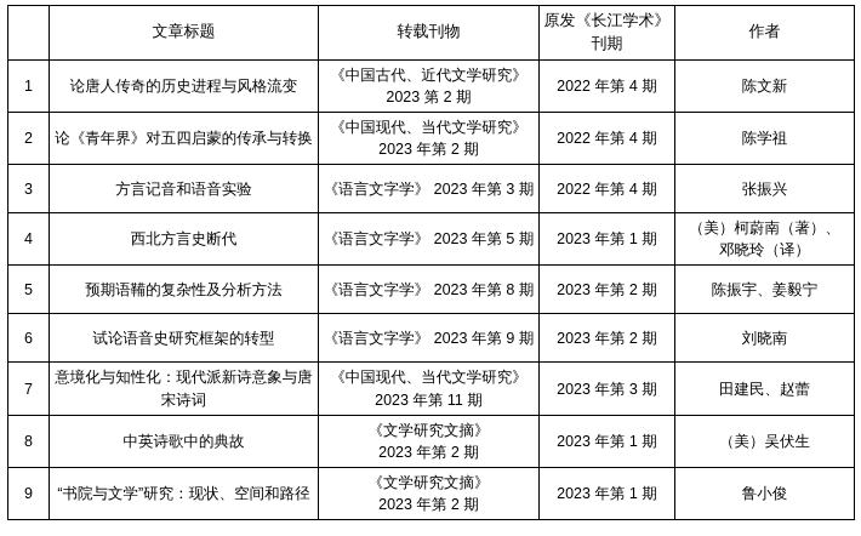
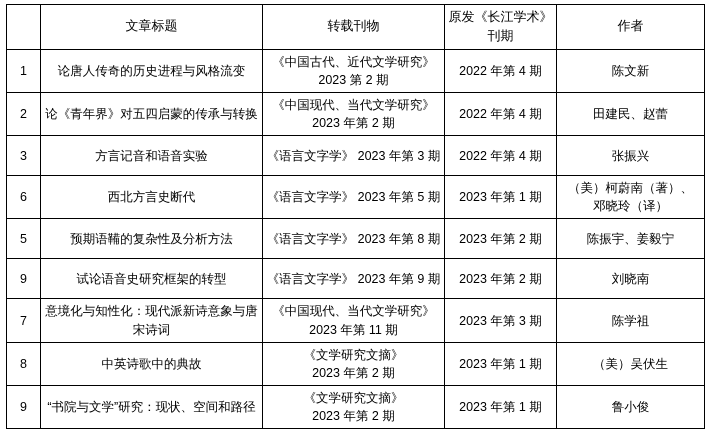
  	文章标题	转载刊物	原发《长江学术》刊期	作者
  1	论唐人传奇的历史进程与风格流变	《中国古代、近代文学研究》 2023 第 2 期	2022 年第 4 期	陈文新
- 2	论《青年界》对五四启蒙的传承与转换	《中国现代、当代文学研究》 2023 年第 2 期	2022 年第 4 期	陈学祖
+ 2	论《青年界》对五四启蒙的传承与转换	《中国现代、当代文学研究》 2023 年第 2 期	2022 年第 4 期	田建民、赵蕾
  3	方言记音和语音实验	《语言文字学》 2023 年第 3 期	2022 年第 4 期	张振兴
- 4	西北方言史断代	《语言文字学》 2023 年第 5 期	2023 年第 1 期	（美）柯蔚南（著）、 邓晓玲（译）
+ 6	西北方言史断代	《语言文字学》 2023 年第 5 期	2023 年第 1 期	（美）柯蔚南（著）、 邓晓玲（译）
  5	预期语鞴的复杂性及分析方法	《语言文字学》 2023 年第 8 期	2023 年第 2 期	陈振宇、姜毅宁
- 6	试论语音史研究框架的转型	《语言文字学》 2023 年第 9 期	2023 年第 2 期	刘晓南
+ 9	试论语音史研究框架的转型	《语言文字学》 2023 年第 9 期	2023 年第 2 期	刘晓南
- 7	意境化与知性化：现代派新诗意象与唐宋诗词	《中国现代、当代文学研究》 2023 年第 11 期	2023 年第 3 期	田建民、赵蕾
+ 7	意境化与知性化：现代派新诗意象与唐宋诗词	《中国现代、当代文学研究》 2023 年第 11 期	2023 年第 3 期	陈学祖
  8	中英诗歌中的典故	《文学研究文摘》 2023 年第 2 期	2023 年第 1 期	（美）吴伏生
  9	“书院与文学”研究：现状、空间和路径	《文学研究文摘》 2023 年第 2 期	2023 年第 1 期	鲁小俊
